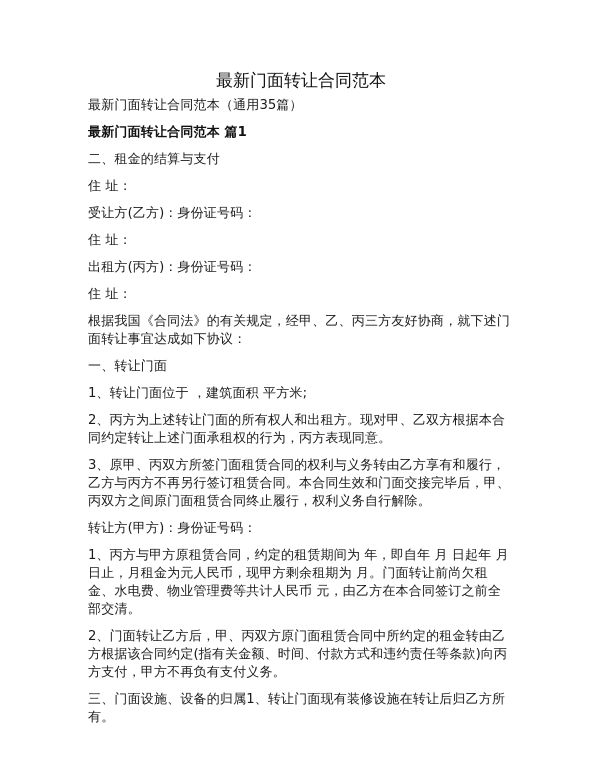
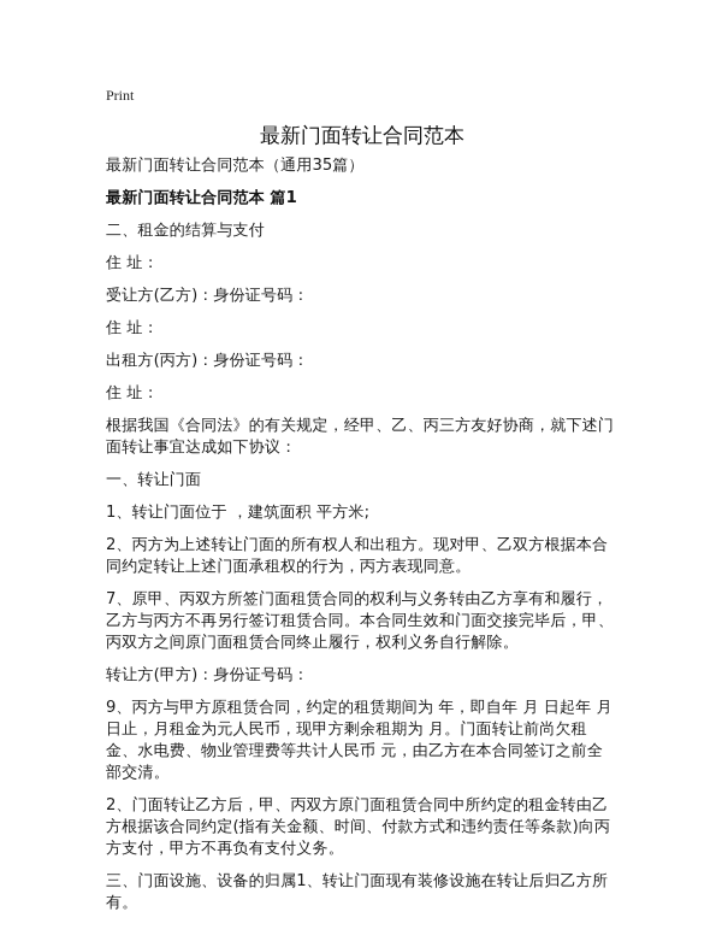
+ Print
  最新门面转让合同范本
  最新门面转让合同范本（通用35篇）
  最新门面转让合同范本 篇1
  二、租金的结算与支付
  住 址：
  受让方(乙方)：身份证号码：
  住 址：
  出租方(丙方)：身份证号码：
  住 址：
  根据我国《合同法》的有关规定，经甲、乙、丙三方友好协商，就下述门面转让事宜达成如下协议：
  一、转让门面
  1、转让门面位于 ，建筑面积 平方米;
  2、丙方为上述转让门面的所有权人和出租方。现对甲、乙双方根据本合同约定转让上述门面承租权的行为，丙方表现同意。
- 3、原甲、丙双方所签门面租赁合同的权利与义务转由乙方享有和履行，乙方与丙方不再另行签订租赁合同。本合同生效和门面交接完毕后，甲、丙双方之间原门面租赁合同终止履行，权利义务自行解除。
+ 7、原甲、丙双方所签门面租赁合同的权利与义务转由乙方享有和履行，乙方与丙方不再另行签订租赁合同。本合同生效和门面交接完毕后，甲、丙双方之间原门面租赁合同终止履行，权利义务自行解除。
  转让方(甲方)：身份证号码：
- 1、丙方与甲方原租赁合同，约定的租赁期间为 年，即自年 月 日起年 月 日止，月租金为元人民币，现甲方剩余租期为 月。门面转让前尚欠租金、水电费、物业管理费等共计人民币 元，由乙方在本合同签订之前全部交清。
+ 9、丙方与甲方原租赁合同，约定的租赁期间为 年，即自年 月 日起年 月 日止，月租金为元人民币，现甲方剩余租期为 月。门面转让前尚欠租金、水电费、物业管理费等共计人民币 元，由乙方在本合同签订之前全部交清。
  2、门面转让乙方后，甲、丙双方原门面租赁合同中所约定的租金转由乙方根据该合同约定(指有关金额、时间、付款方式和违约责任等条款)向丙方支付，甲方不再负有支付义务。
  三、门面设施、设备的归属1、转让门面现有装修设施在转让后归乙方所有。
